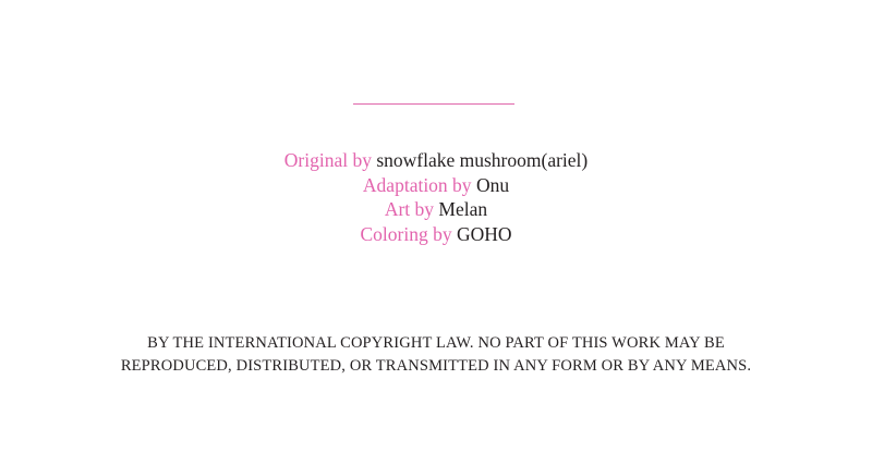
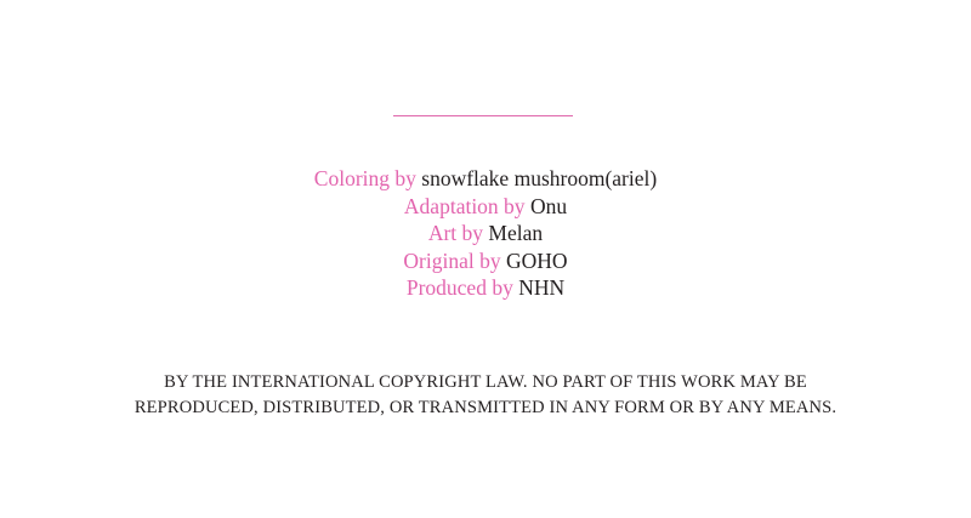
- Original by snowflake mushroom(ariel)
+ Coloring by snowflake mushroom(ariel)
  Adaptation by Onu
  Art by Melan
- Coloring by GOHO
+ Original by GOHO
+ Produced by NHN
  BY THE INTERNATIONAL COPYRIGHT LAW. NO PART OF THIS WORK MAY BE
  REPRODUCED, DISTRIBUTED, OR TRANSMITTED IN ANY FORM OR BY ANY MEANS.
